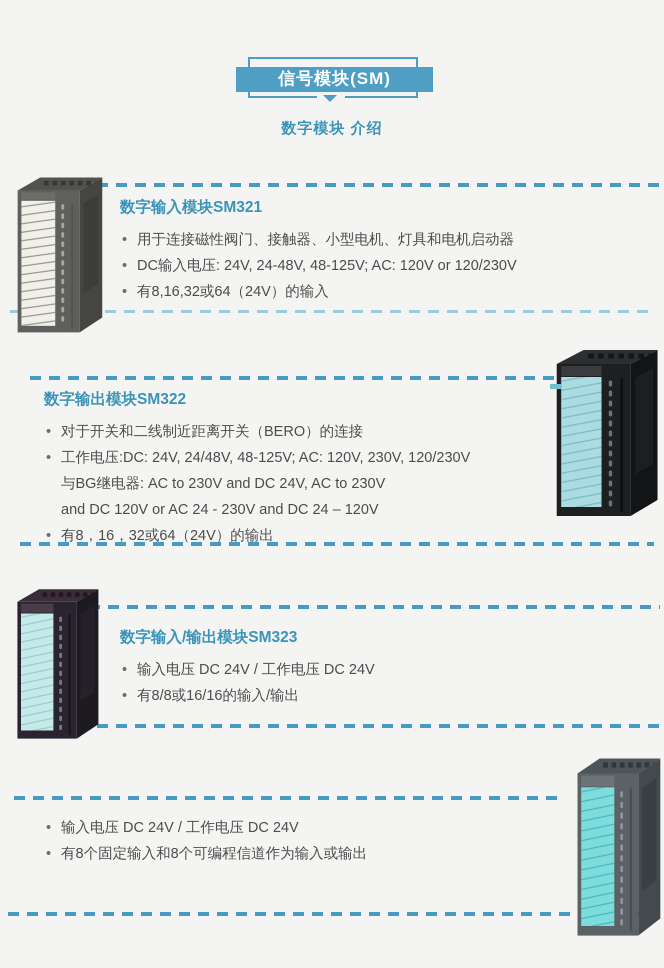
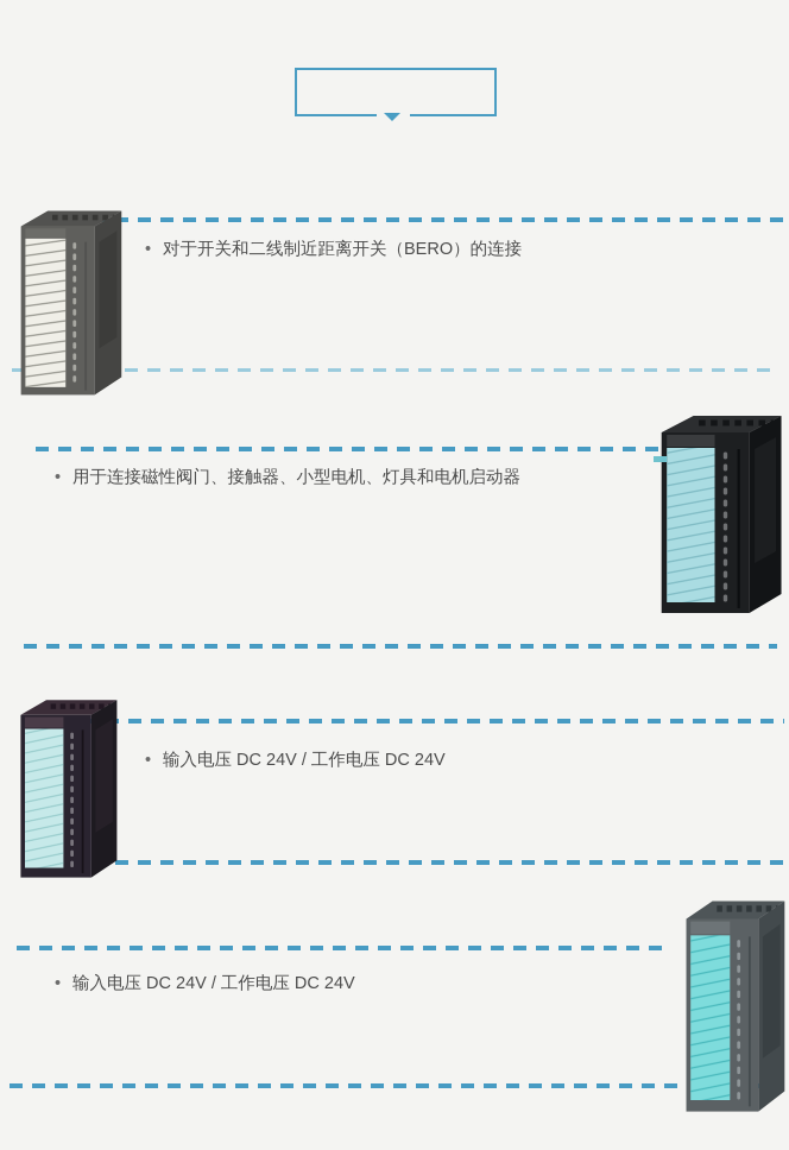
- 信号模块(SM)
- 数字模块 介绍
- 数字输入模块SM321
- 用于连接磁性阀门、接触器、小型电机、灯具和电机启动器
+ 对于开关和二线制近距离开关（BERO）的连接
- DC输入电压: 24V, 24-48V, 48-125V; AC: 120V or 120/230V
- 有8,16,32或64（24V）的输入
- 数字输出模块SM322
- 对于开关和二线制近距离开关（BERO）的连接
+ 用于连接磁性阀门、接触器、小型电机、灯具和电机启动器
- 工作电压:DC: 24V, 24/48V, 48-125V; AC: 120V, 230V, 120/230V
- 与BG继电器: AC to 230V and DC 24V, AC to 230V
- and DC 120V or AC 24 - 230V and DC 24 – 120V
- 有8，16，32或64（24V）的输出
- 数字输入/输出模块SM323
  输入电压 DC 24V / 工作电压 DC 24V
- 有8/8或16/16的输入/输出
  输入电压 DC 24V / 工作电压 DC 24V
- 有8个固定输入和8个可编程信道作为输入或输出
